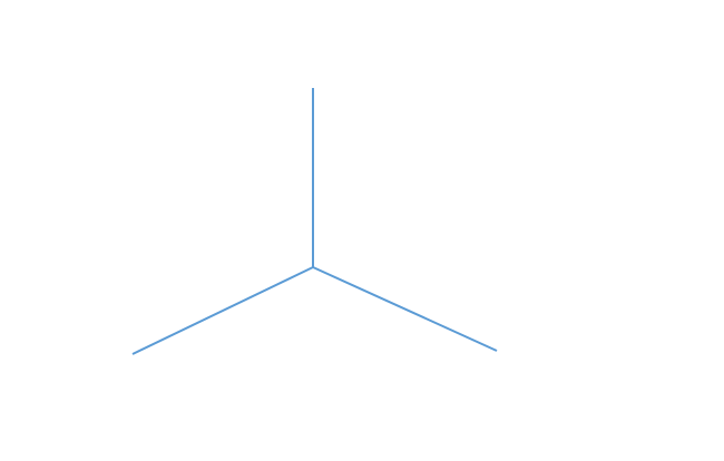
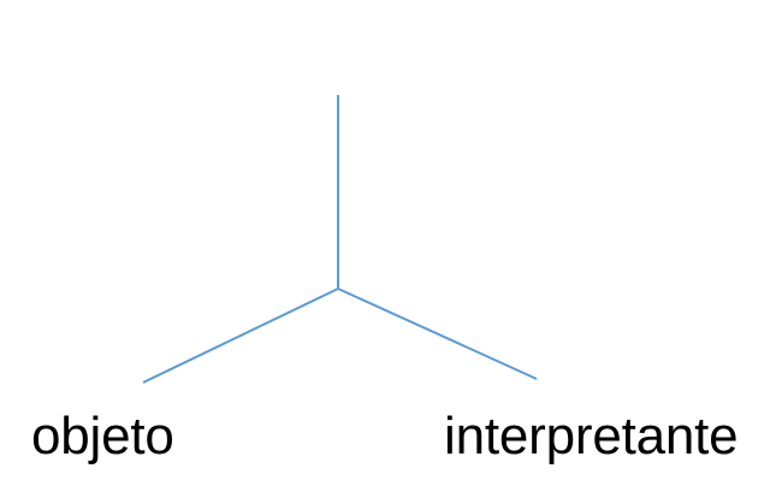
+ objeto
+ interpretante
